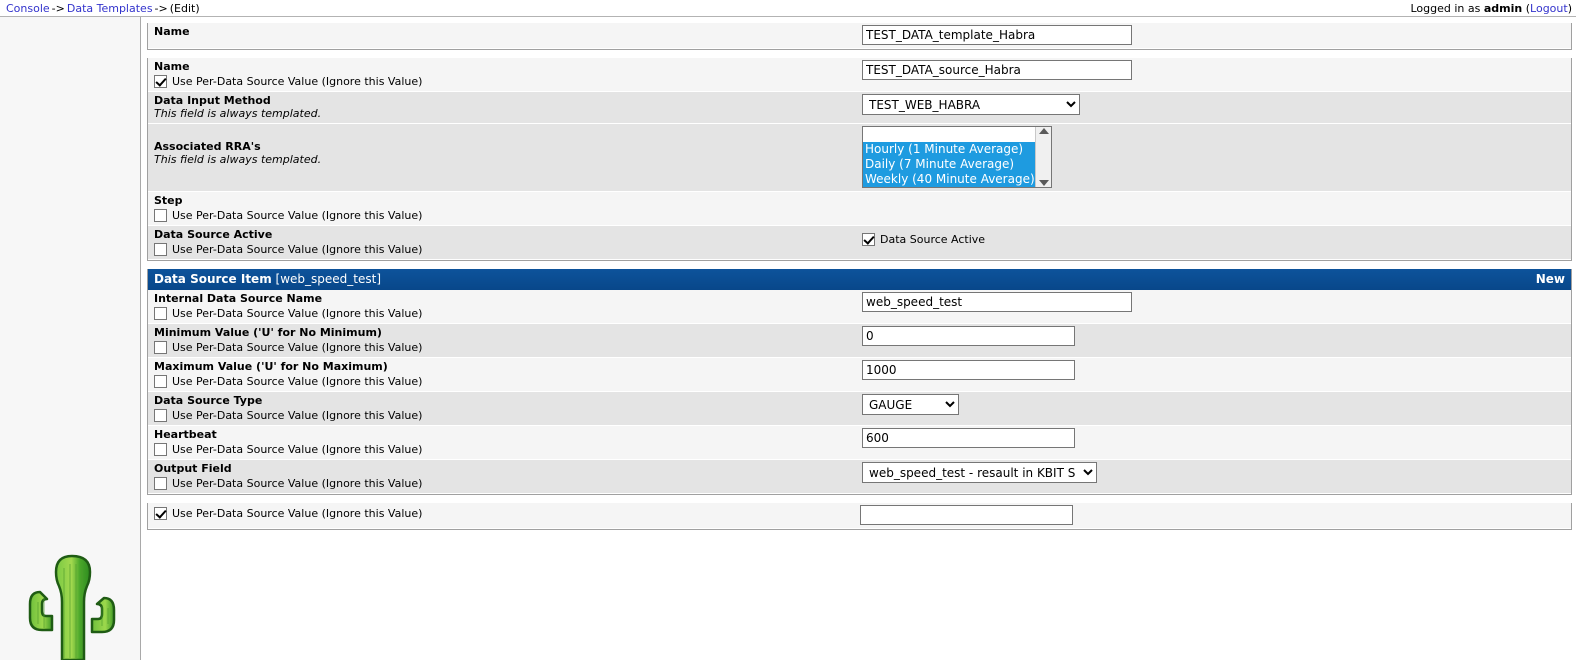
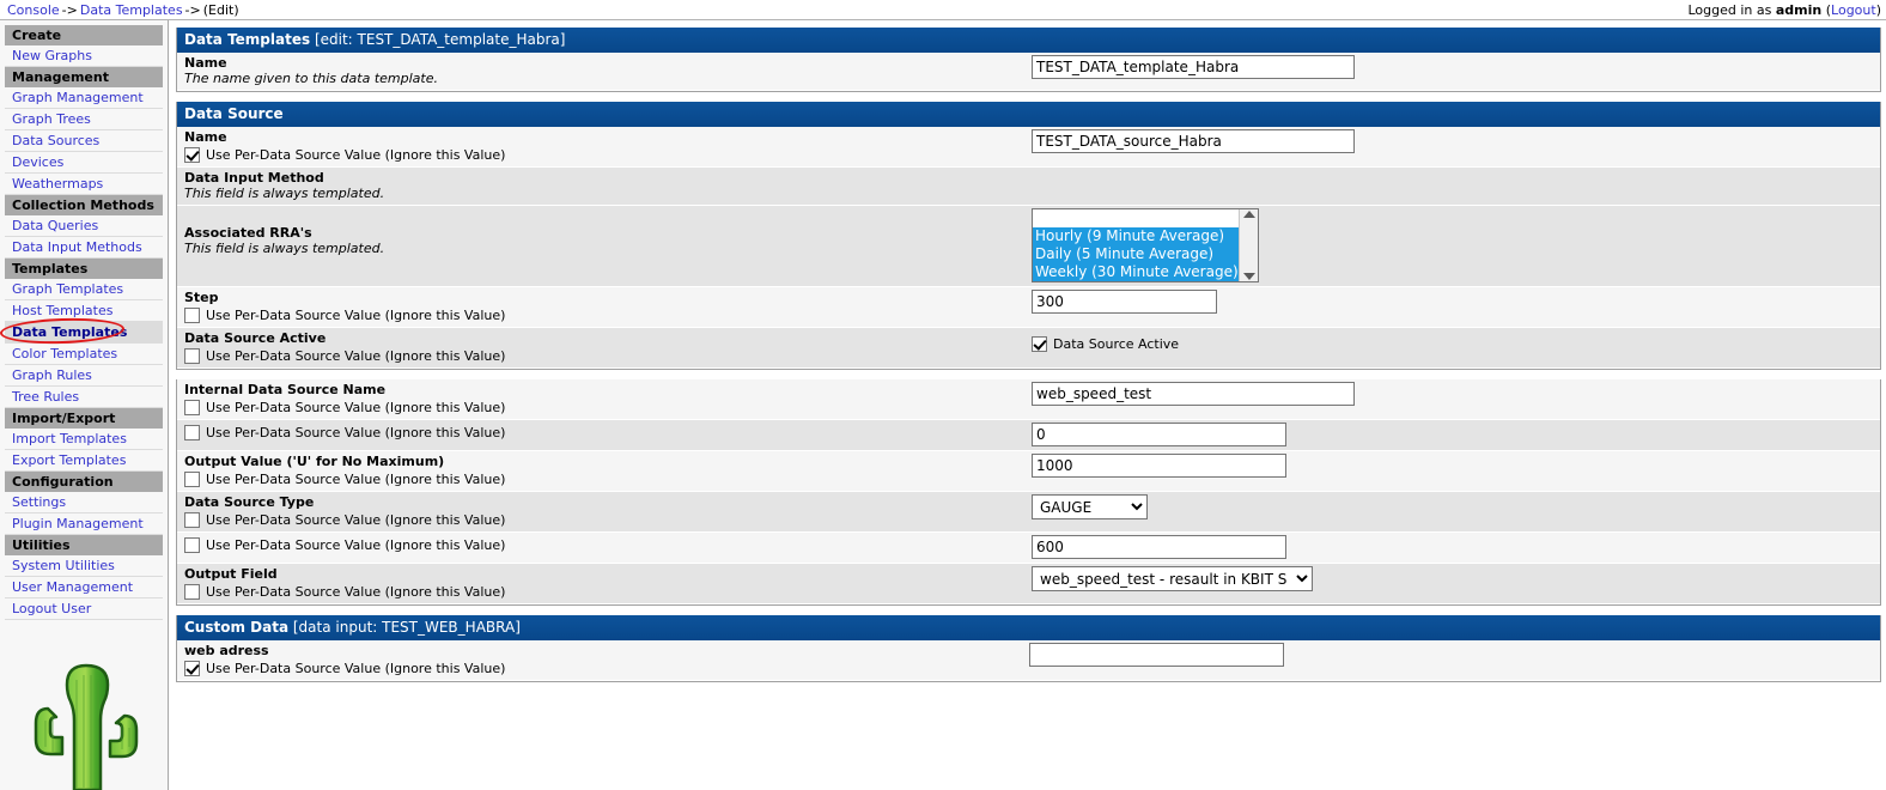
  Console -> Data Templates -> (Edit)
  Logged in as admin (Logout)
+ Create
+ New Graphs
+ Management
+ Graph Management
+ Graph Trees
+ Data Sources
+ Devices
+ Weathermaps
+ Collection Methods
+ Data Queries
+ Data Input Methods
+ Templates
+ Graph Templates
+ Host Templates
+ Data Templates
+ Color Templates
+ Graph Rules
+ Tree Rules
+ Import/Export
+ Import Templates
+ Export Templates
+ Configuration
+ Settings
+ Plugin Management
+ Utilities
+ System Utilities
+ User Management
+ Logout User
+ Data Templates [edit: TEST_DATA_template_Habra]
  Name
+ The name given to this data template.
  TEST_DATA_template_Habra
+ Data Source
  Name
  Use Per-Data Source Value (Ignore this Value)
  TEST_DATA_source_Habra
  Data Input Method
  This field is always templated.
- TEST_WEB_HABRA
  Associated RRA's
  This field is always templated.
- Hourly (1 Minute Average)
+ Hourly (9 Minute Average)
- Daily (7 Minute Average)
+ Daily (5 Minute Average)
- Weekly (40 Minute Average)
+ Weekly (30 Minute Average)
  Step
  Use Per-Data Source Value (Ignore this Value)
+ 300
  Data Source Active
  Use Per-Data Source Value (Ignore this Value)
  Data Source Active
- Data Source Item [web_speed_test]
- New
  Internal Data Source Name
  Use Per-Data Source Value (Ignore this Value)
  web_speed_test
- Minimum Value ('U' for No Minimum)
  Use Per-Data Source Value (Ignore this Value)
  0
- Maximum Value ('U' for No Maximum)
+ Output Value ('U' for No Maximum)
  Use Per-Data Source Value (Ignore this Value)
  1000
  Data Source Type
  Use Per-Data Source Value (Ignore this Value)
  GAUGE
- Heartbeat
  Use Per-Data Source Value (Ignore this Value)
  600
  Output Field
  Use Per-Data Source Value (Ignore this Value)
  web_speed_test - resault in KBIT S
+ Custom Data [data input: TEST_WEB_HABRA]
+ web adress
  Use Per-Data Source Value (Ignore this Value)
